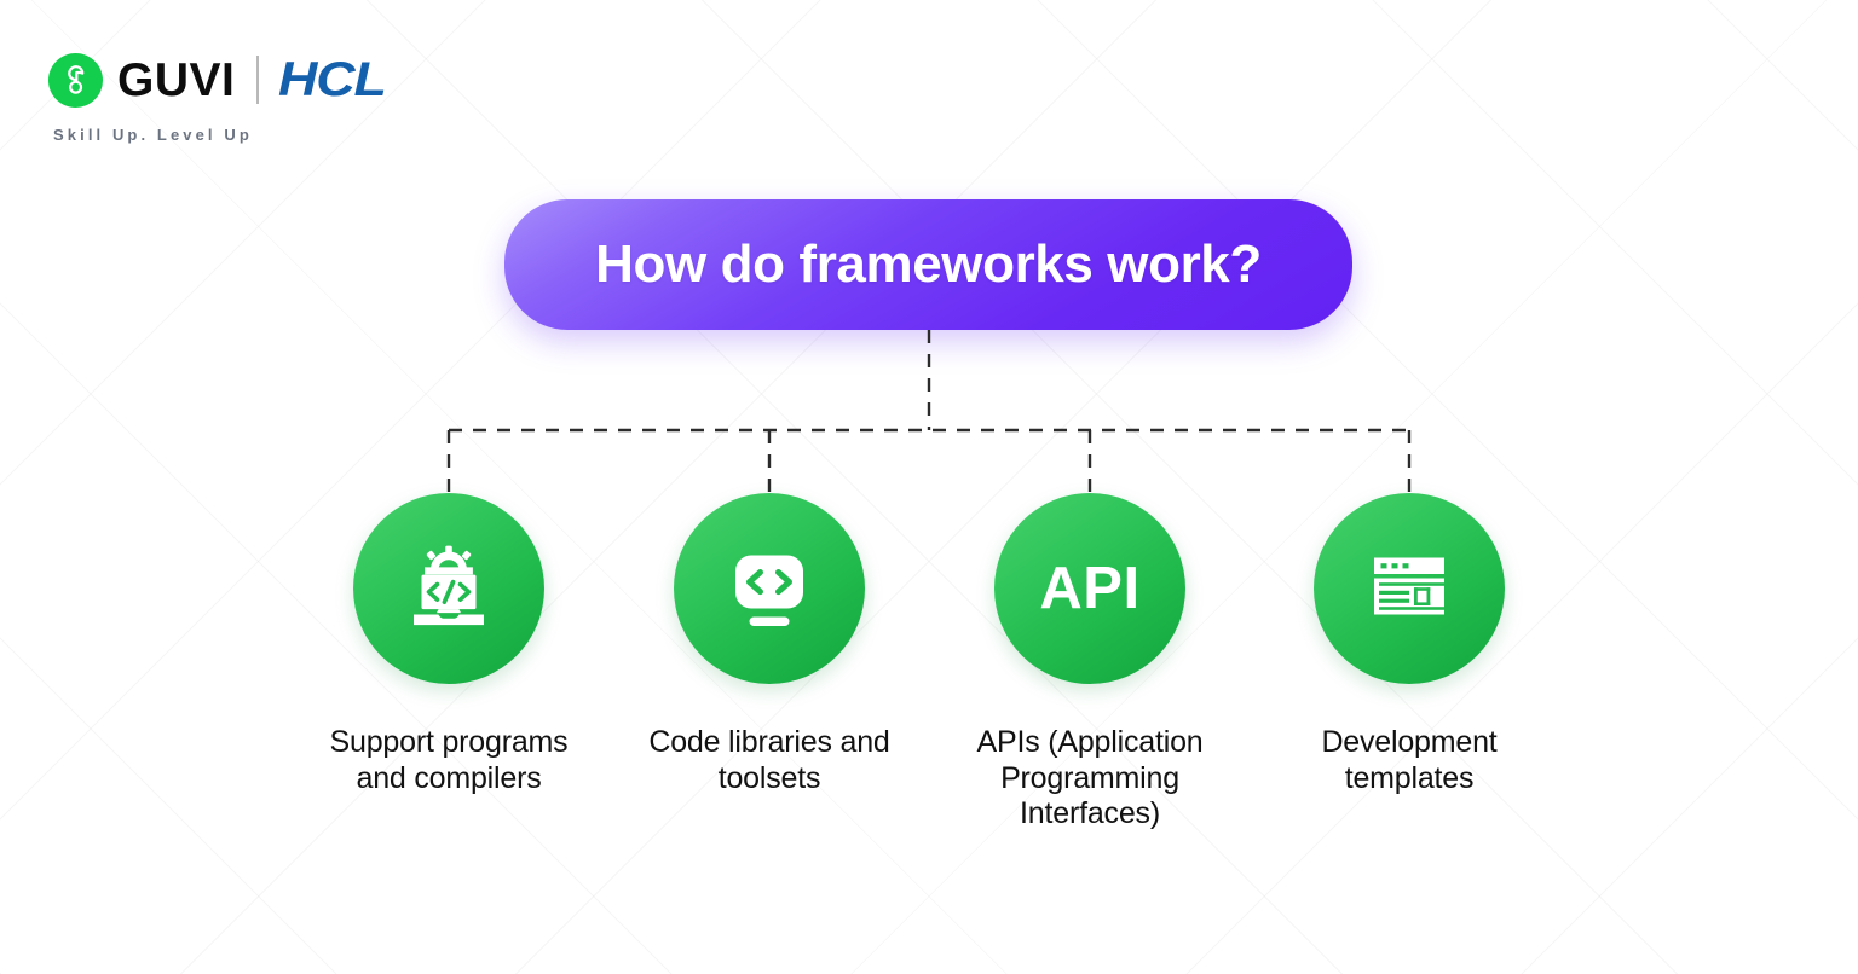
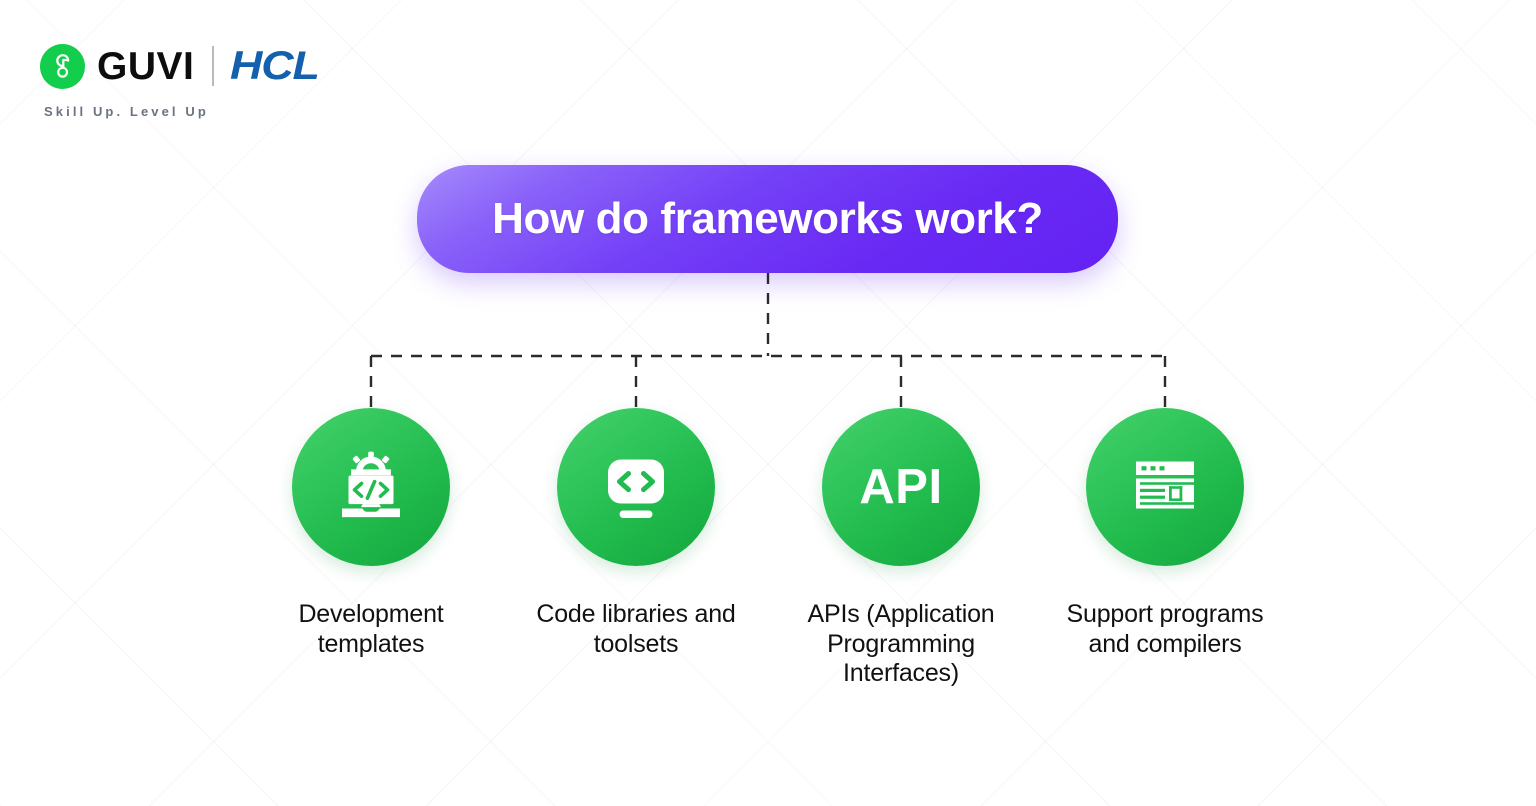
  GUVI
  HCL
  Skill Up. Level Up
  How do frameworks work?
- Support programs and compilers
+ Development templates
  Code libraries and toolsets
  API
  APIs (Application Programming Interfaces)
- Development templates
+ Support programs and compilers
